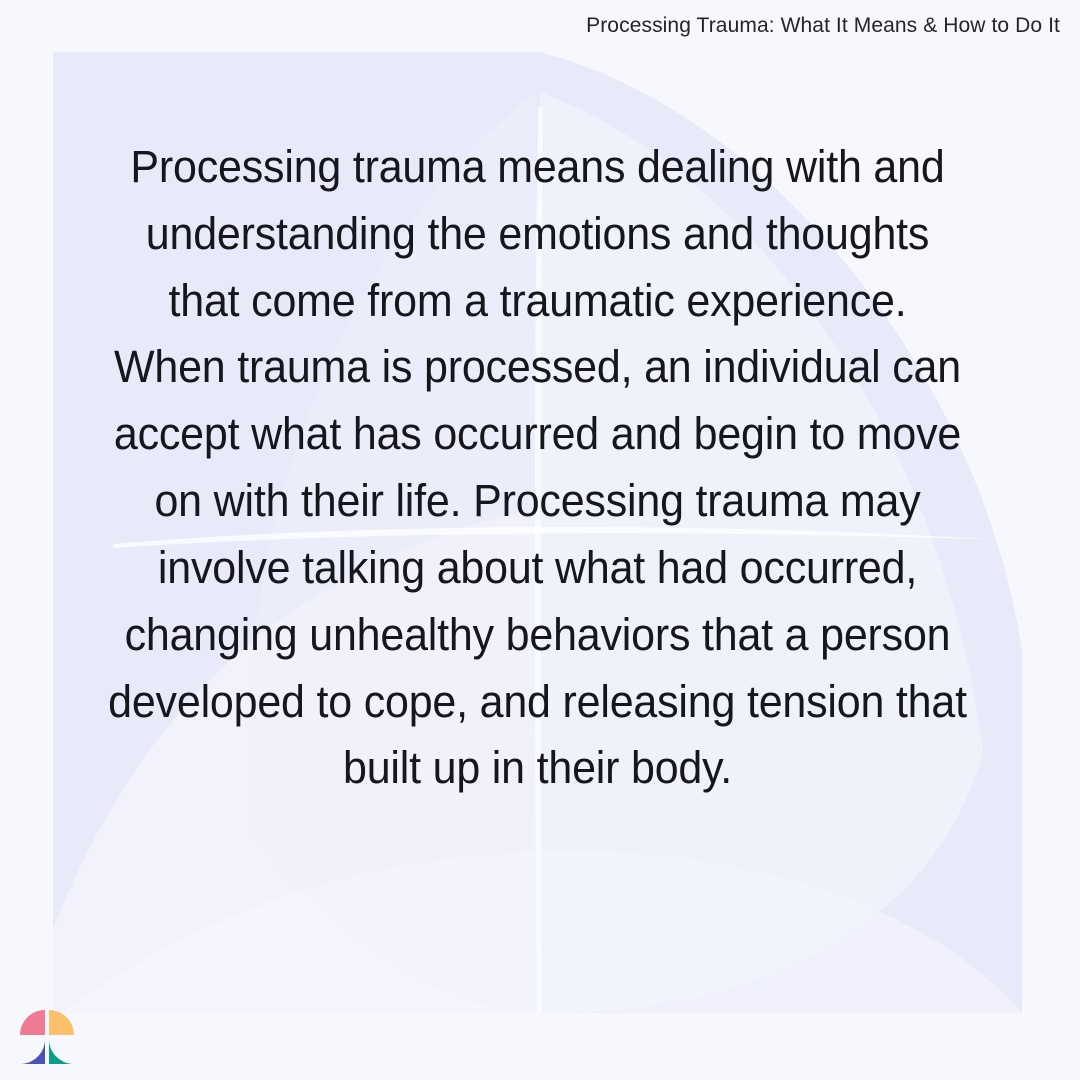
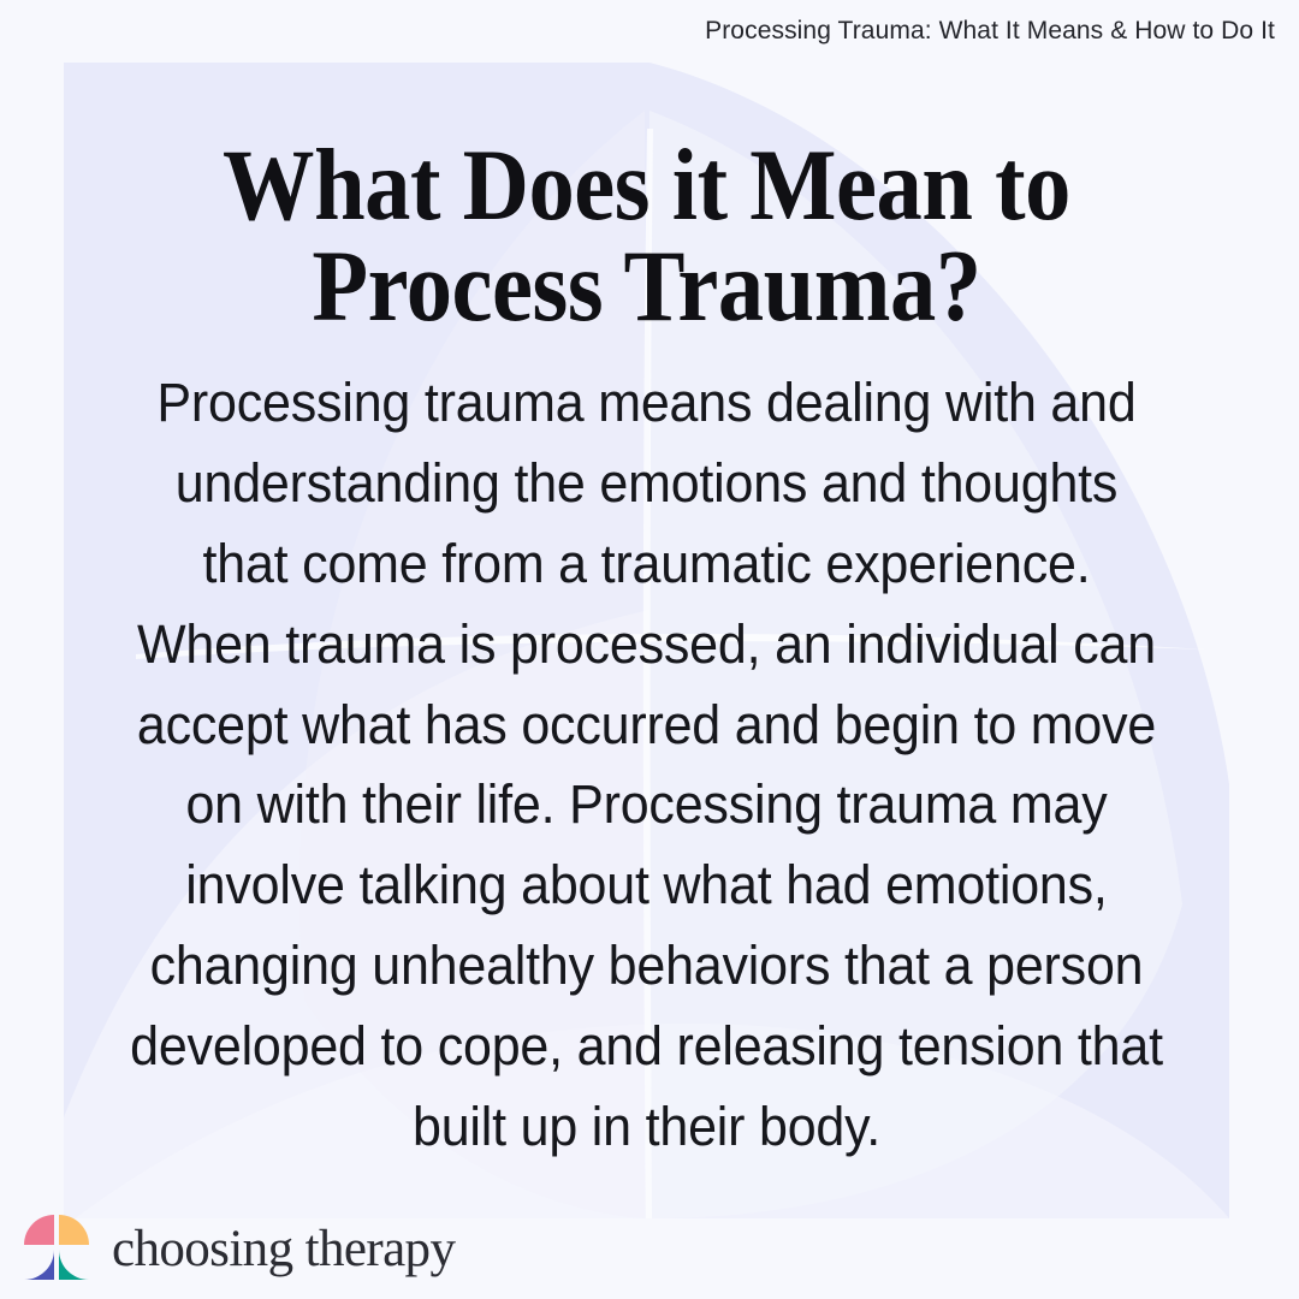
  Processing Trauma: What It Means & How to Do It
+ What Does it Mean to Process Trauma?
- Processing trauma means dealing with and understanding the emotions and thoughts that come from a traumatic experience. When trauma is processed, an individual can accept what has occurred and begin to move on with their life. Processing trauma may involve talking about what had occurred, changing unhealthy behaviors that a person developed to cope, and releasing tension that built up in their body.
+ Processing trauma means dealing with and understanding the emotions and thoughts that come from a traumatic experience. When trauma is processed, an individual can accept what has occurred and begin to move on with their life. Processing trauma may involve talking about what had emotions, changing unhealthy behaviors that a person developed to cope, and releasing tension that built up in their body.
+ choosing therapy
